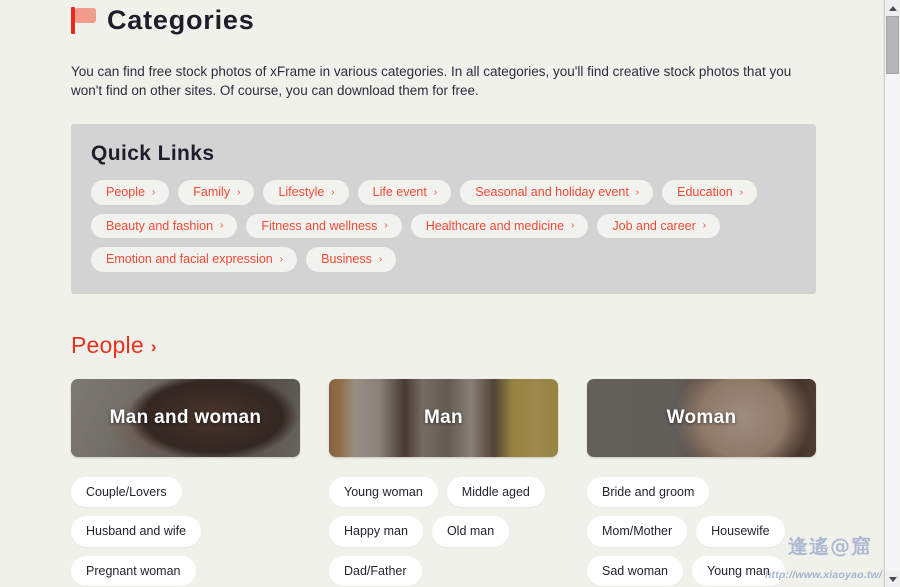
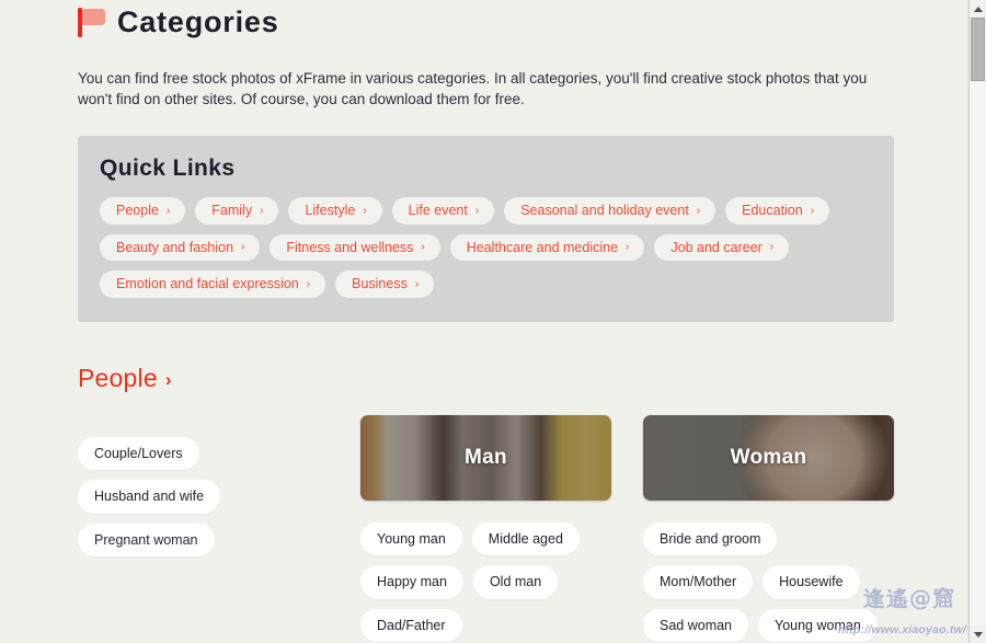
  Categories
  You can find free stock photos of xFrame in various categories. In all categories, you'll find creative stock photos that you won't find on other sites. Of course, you can download them for free.
  Quick Links
  People
  ›
  Family
  ›
  Lifestyle
  ›
  Life event
  ›
  Seasonal and holiday event
  ›
  Education
  ›
  Beauty and fashion
  ›
  Fitness and wellness
  ›
  Healthcare and medicine
  ›
  Job and career
  ›
  Emotion and facial expression
  ›
  Business
  ›
  People
  ›
- Man and woman
  Couple/Lovers
  Husband and wife
  Pregnant woman
  Man
- Young woman
+ Young man
  Middle aged
  Happy man
  Old man
  Dad/Father
  Woman
  Bride and groom
  Mom/Mother
  Housewife
  Sad woman
- Young man
+ Young woman
  逢遙@窟
  http://www.xiaoyao.tw/
